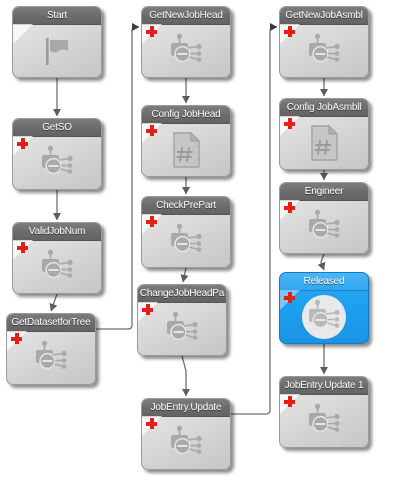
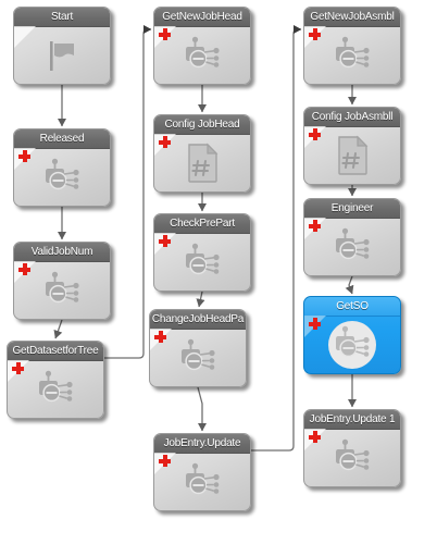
  Start
- GetSO
+ Released
  ValidJobNum
  GetDatasetforTree
  GetNewJobHead
  Config JobHead
  CheckPrePart
  ChangeJobHeadPa
  JobEntry.Update
  GetNewJobAsmbl
  Config JobAsmbll
  Engineer
- Released
+ GetSO
  JobEntry.Update 1
